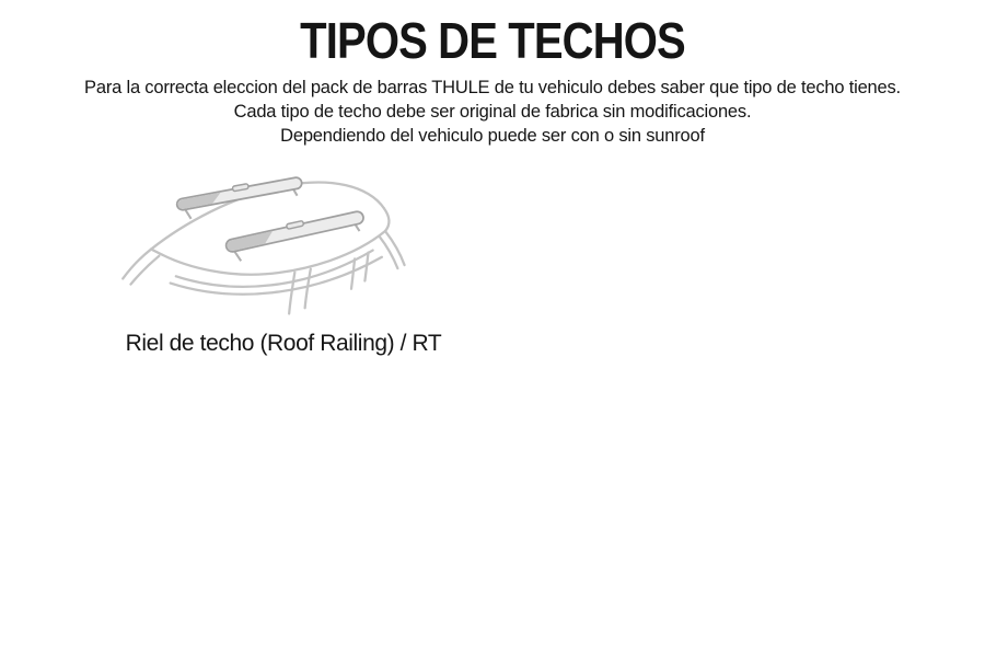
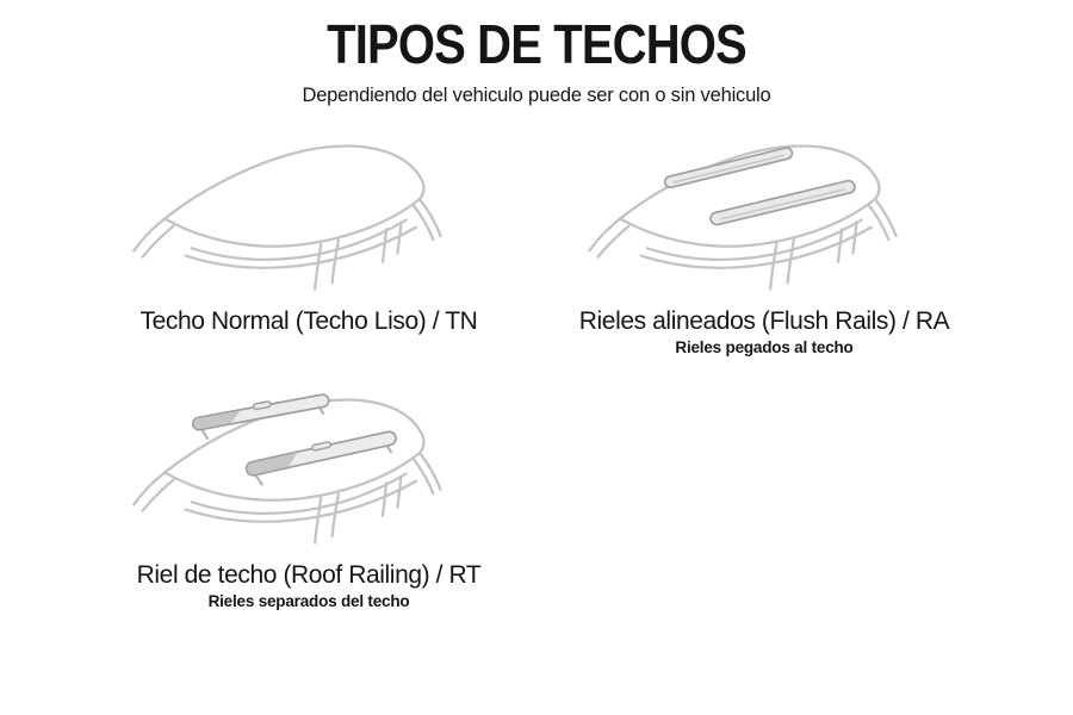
  TIPOS DE TECHOS
- Para la correcta eleccion del pack de barras THULE de tu vehiculo debes saber que tipo de techo tienes.
- Cada tipo de techo debe ser original de fabrica sin modificaciones.
- Dependiendo del vehiculo puede ser con o sin sunroof
+ Dependiendo del vehiculo puede ser con o sin vehiculo
+ Techo Normal (Techo Liso) / TN
+ Rieles alineados (Flush Rails) / RA
+ Rieles pegados al techo
  Riel de techo (Roof Railing) / RT
+ Rieles separados del techo
